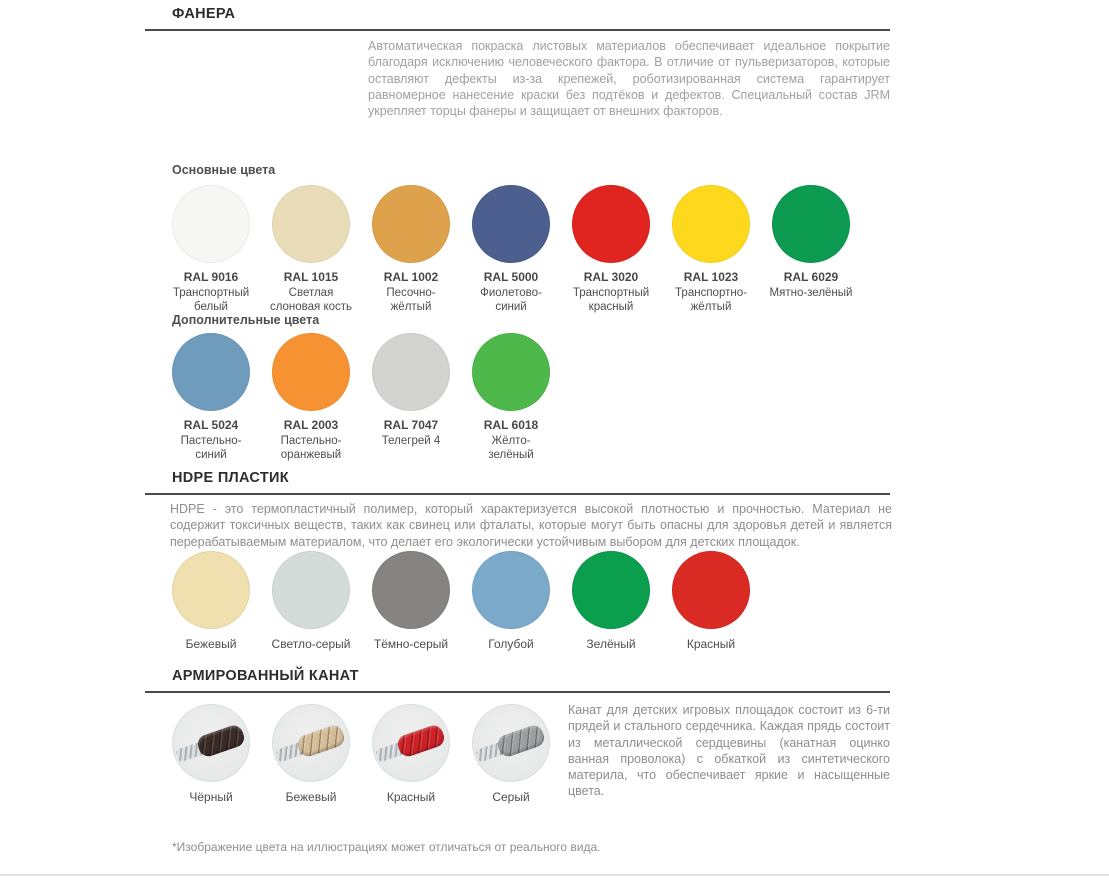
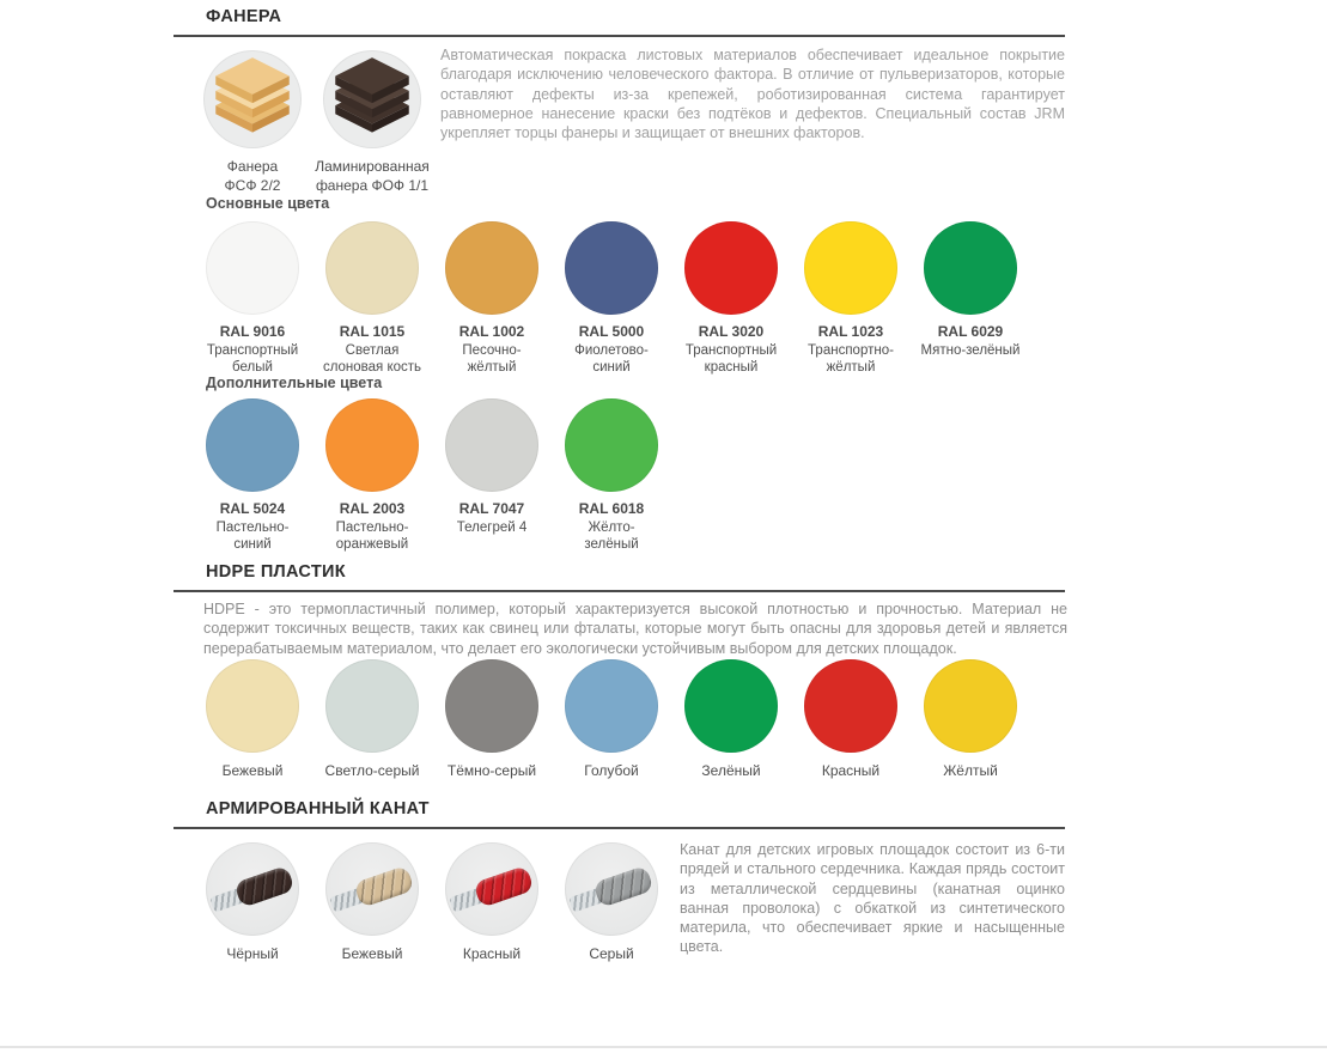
  ФАНЕРА
  Автоматическая покраска листовых материалов обеспечивает идеальное покрытие благодаря исключению человеческого фактора. В отличие от пульверизаторов, которые оставляют дефекты из-за крепежей, роботизированная система гарантирует равномерное нанесение краски без подтёков и дефектов. Специальный состав JRM укрепляет торцы фанеры и защищает от внешних факторов.
+ Фанера
+ ФСФ 2/2
+ Ламинированная
+ фанера ФОФ 1/1
  Основные цвета
  RAL 9016
  Транспортный
  белый
  RAL 1015
  Светлая
  слоновая кость
  RAL 1002
  Песочно-
  жёлтый
  RAL 5000
  Фиолетово-
  синий
  RAL 3020
  Транспортный
  красный
  RAL 1023
  Транспортно-
  жёлтый
  RAL 6029
  Мятно-зелёный
  Дополнительные цвета
  RAL 5024
  Пастельно-
  синий
  RAL 2003
  Пастельно-
  оранжевый
  RAL 7047
  Телегрей 4
  RAL 6018
  Жёлто-
  зелёный
  HDPE ПЛАСТИК
  HDPE - это термопластичный полимер, который характеризуется высокой плотностью и прочностью. Материал не содержит токсичных веществ, таких как свинец или фталаты, которые могут быть опасны для здоровья детей и является перерабатываемым материалом, что делает его экологически устойчивым выбором для детских площадок.
  Бежевый
  Светло-серый
  Тёмно-серый
  Голубой
  Зелёный
  Красный
+ Жёлтый
  АРМИРОВАННЫЙ КАНАТ
  Канат для детских игровых площадок состоит из 6-ти прядей и стального сердечника. Каждая прядь состоит из металлической сердцевины (канатная оцинко ванная проволока) с обкаткой из синтетического материла, что обеспечивает яркие и насыщенные цвета.
  Чёрный
  Бежевый
  Красный
  Серый
- *Изображение цвета на иллюстрациях может отличаться от реального вида.
